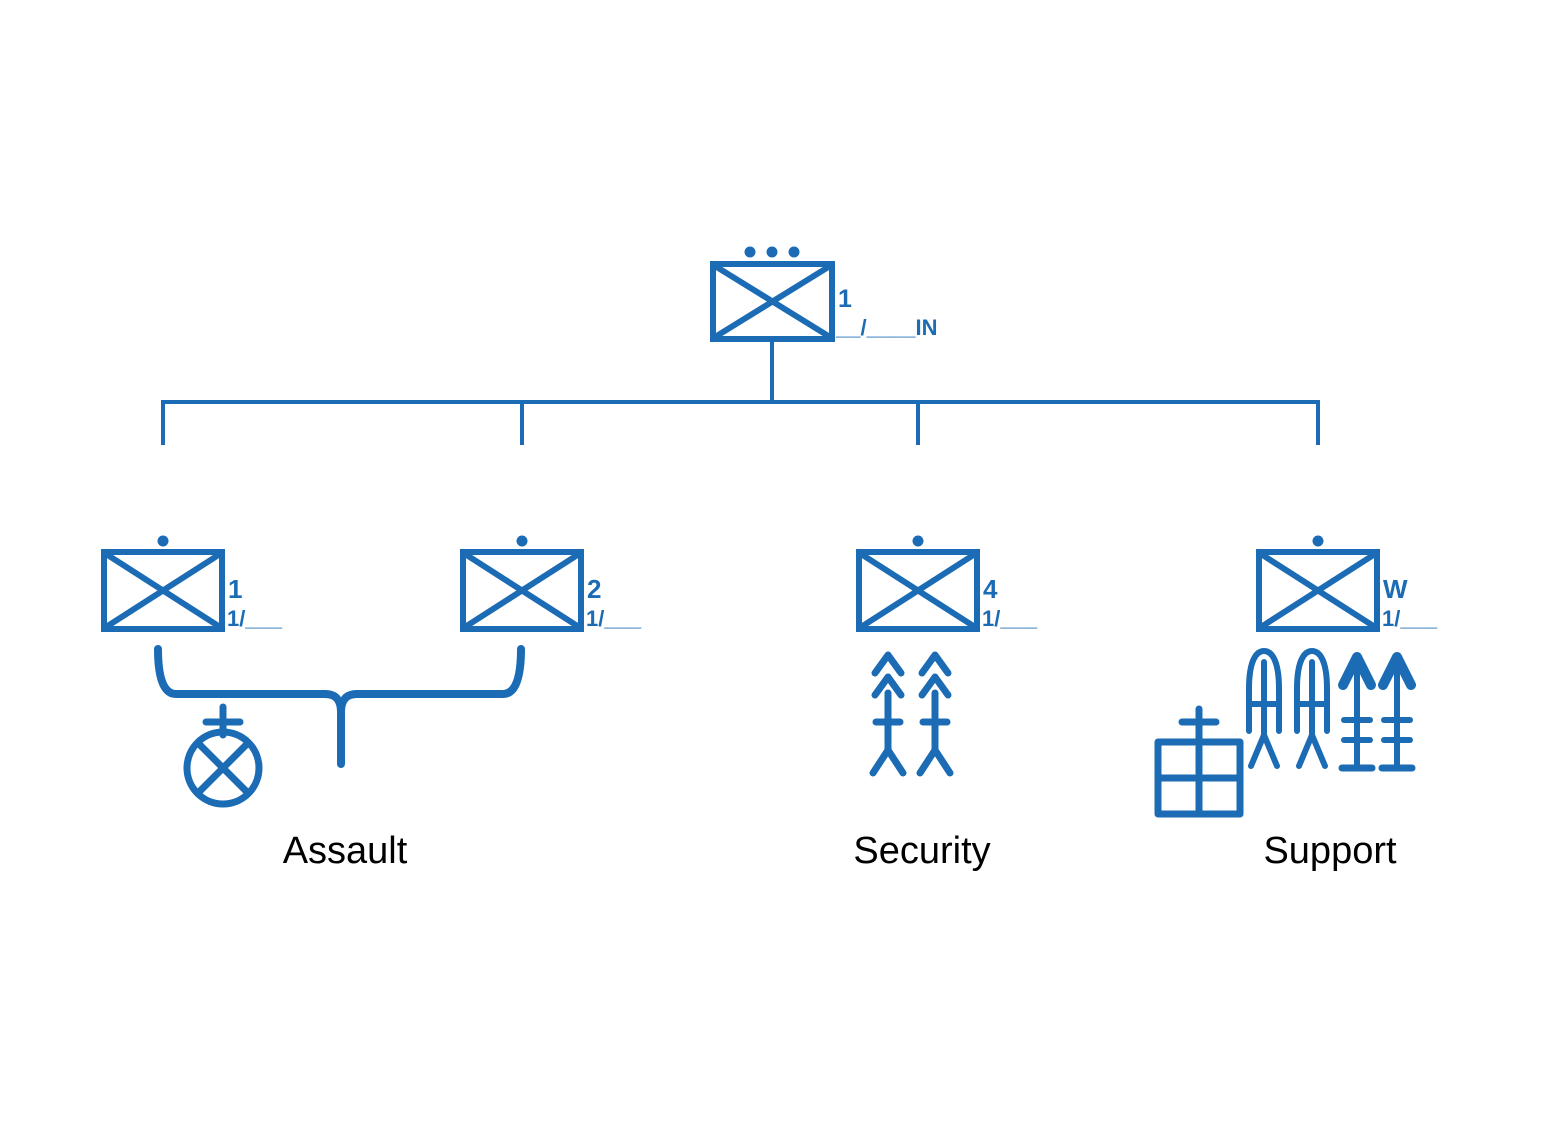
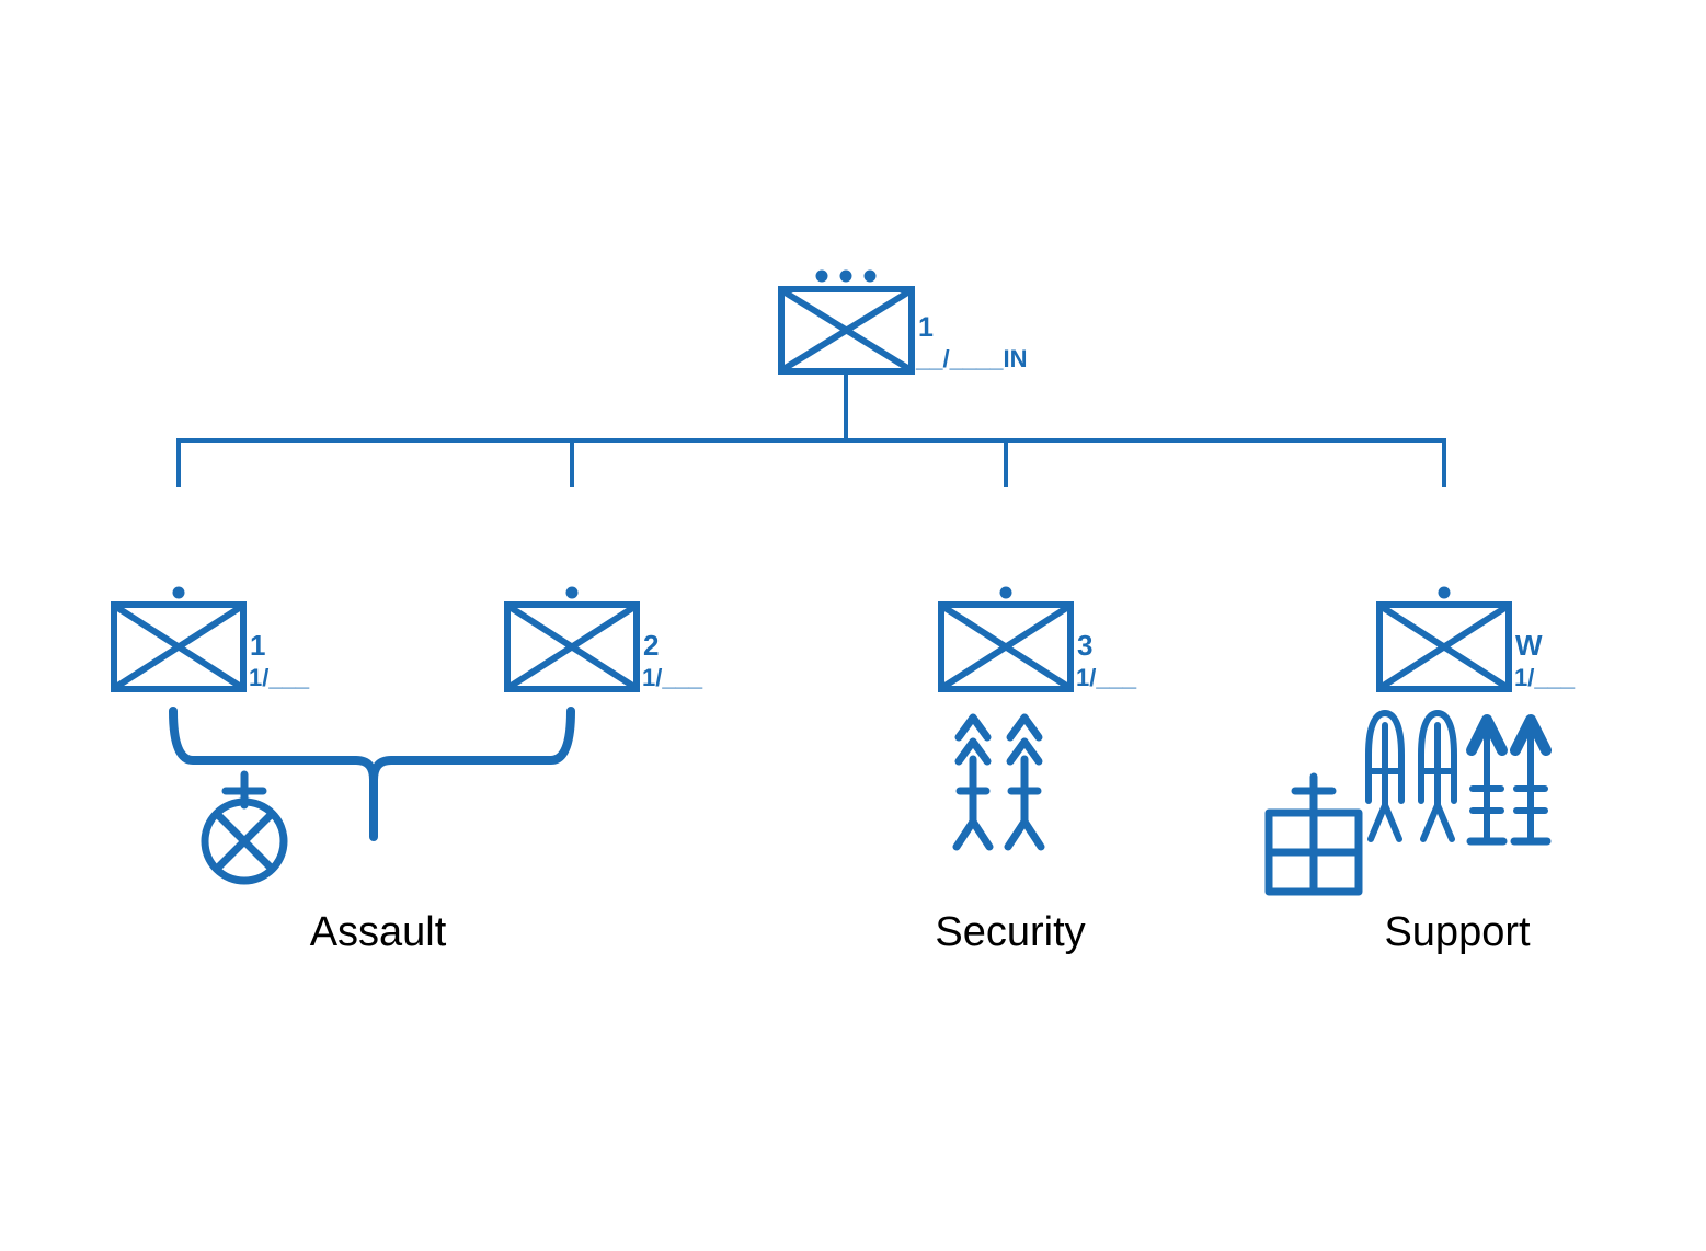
  1
  __/____IN
  1
  1/___
  2
  1/___
- 4
+ 3
  1/___
  W
  1/___
  Assault
  Security
  Support
